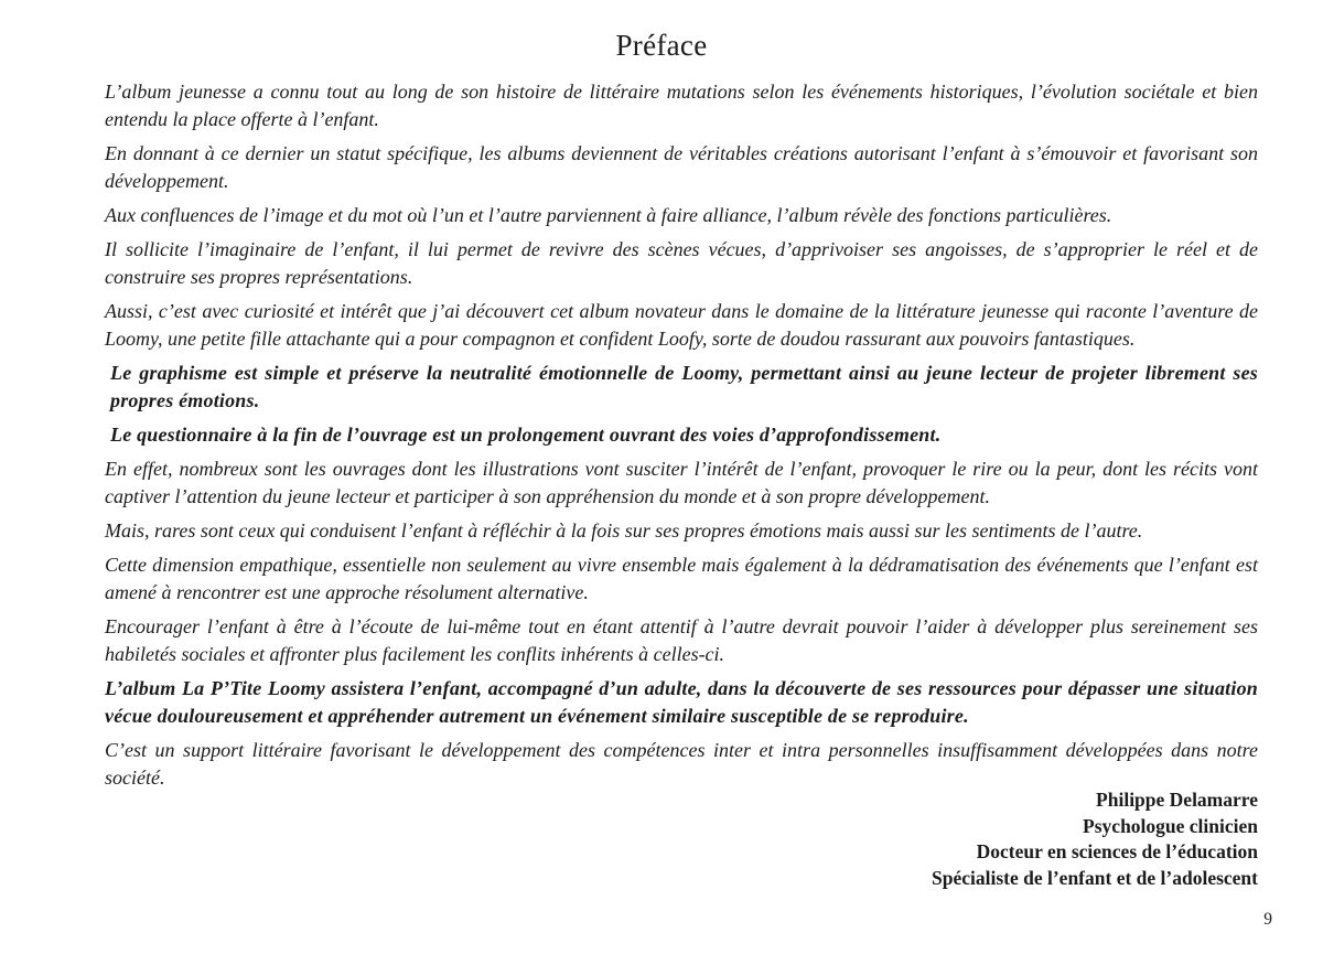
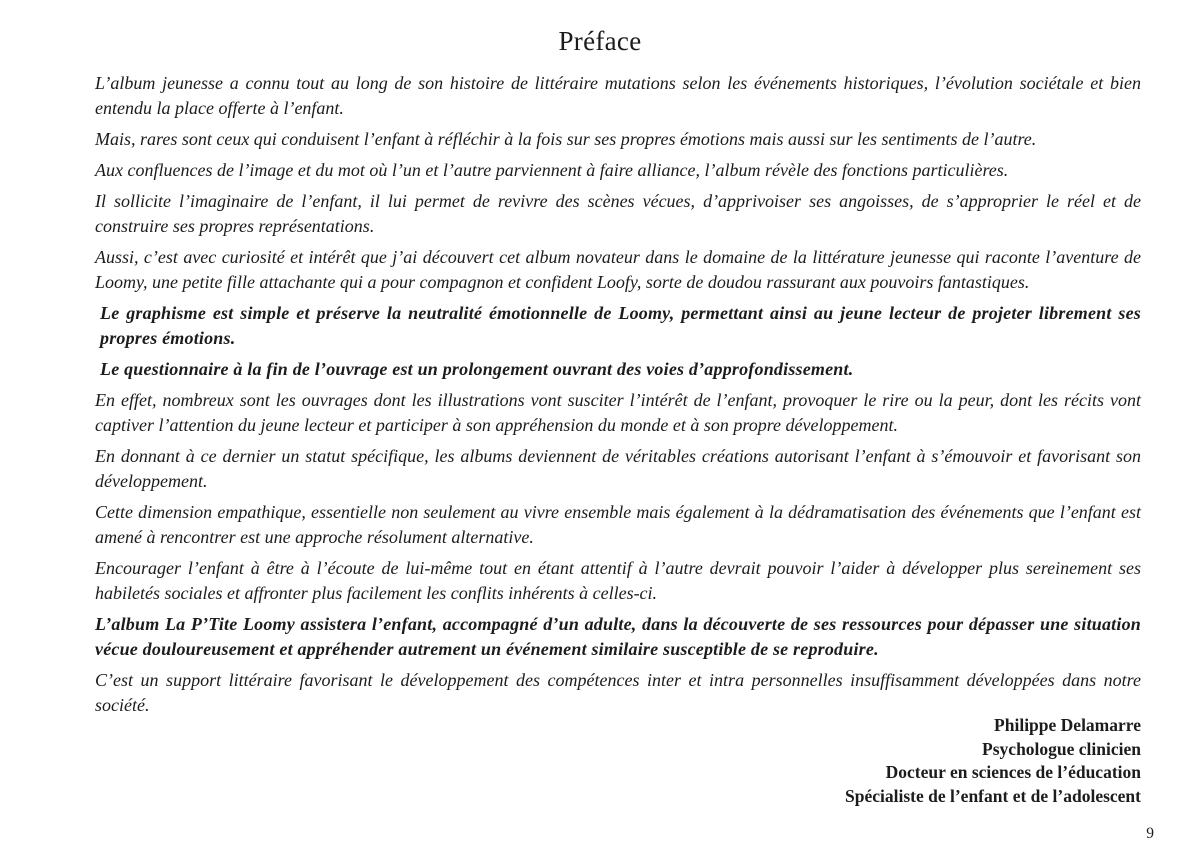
  Préface
  L’album jeunesse a connu tout au long de son histoire de littéraire mutations selon les événements historiques, l’évolution sociétale et bien entendu la place offerte à l’enfant.
- En donnant à ce dernier un statut spécifique, les albums deviennent de véritables créations autorisant l’enfant à s’émouvoir et favorisant son développement.
+ Mais, rares sont ceux qui conduisent l’enfant à réfléchir à la fois sur ses propres émotions mais aussi sur les sentiments de l’autre.
  Aux confluences de l’image et du mot où l’un et l’autre parviennent à faire alliance, l’album révèle des fonctions particulières.
  Il sollicite l’imaginaire de l’enfant, il lui permet de revivre des scènes vécues, d’apprivoiser ses angoisses, de s’approprier le réel et de construire ses propres représentations.
  Aussi, c’est avec curiosité et intérêt que j’ai découvert cet album novateur dans le domaine de la littérature jeunesse qui raconte l’aventure de Loomy, une petite fille attachante qui a pour compagnon et confident Loofy, sorte de doudou rassurant aux pouvoirs fantastiques.
  Le graphisme est simple et préserve la neutralité émotionnelle de Loomy, permettant ainsi au jeune lecteur de projeter librement ses propres émotions.
  Le questionnaire à la fin de l’ouvrage est un prolongement ouvrant des voies d’approfondissement.
  En effet, nombreux sont les ouvrages dont les illustrations vont susciter l’intérêt de l’enfant, provoquer le rire ou la peur, dont les récits vont captiver l’attention du jeune lecteur et participer à son appréhension du monde et à son propre développement.
- Mais, rares sont ceux qui conduisent l’enfant à réfléchir à la fois sur ses propres émotions mais aussi sur les sentiments de l’autre.
+ En donnant à ce dernier un statut spécifique, les albums deviennent de véritables créations autorisant l’enfant à s’émouvoir et favorisant son développement.
  Cette dimension empathique, essentielle non seulement au vivre ensemble mais également à la dédramatisation des événements que l’enfant est amené à rencontrer est une approche résolument alternative.
  Encourager l’enfant à être à l’écoute de lui-même tout en étant attentif à l’autre devrait pouvoir l’aider à développer plus sereinement ses habiletés sociales et affronter plus facilement les conflits inhérents à celles-ci.
  L’album La P’Tite Loomy assistera l’enfant, accompagné d’un adulte, dans la découverte de ses ressources pour dépasser une situation vécue douloureusement et appréhender autrement un événement similaire susceptible de se reproduire.
  C’est un support littéraire favorisant le développement des compétences inter et intra personnelles insuffisamment développées dans notre société.
  Philippe Delamarre
  Psychologue clinicien
  Docteur en sciences de l’éducation
  Spécialiste de l’enfant et de l’adolescent
  9
